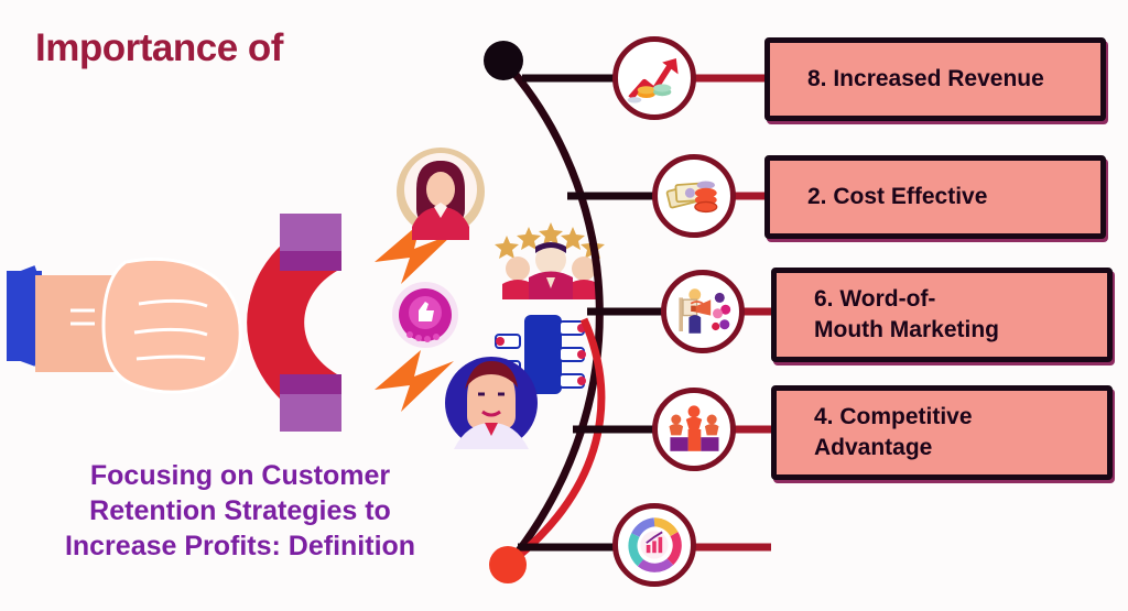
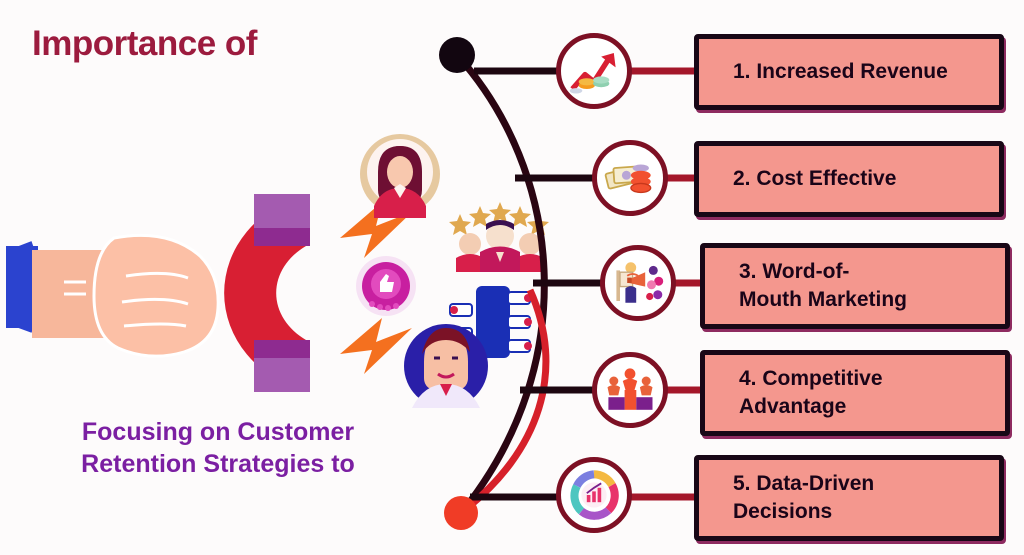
  Importance of
- 8. Increased Revenue
+ 1. Increased Revenue
  2. Cost Effective
- 6. Word-of-
+ 3. Word-of-
  Mouth Marketing
  4. Competitive
  Advantage
+ 5. Data-Driven
+ Decisions
  Focusing on Customer
  Retention Strategies to
- Increase Profits: Definition
